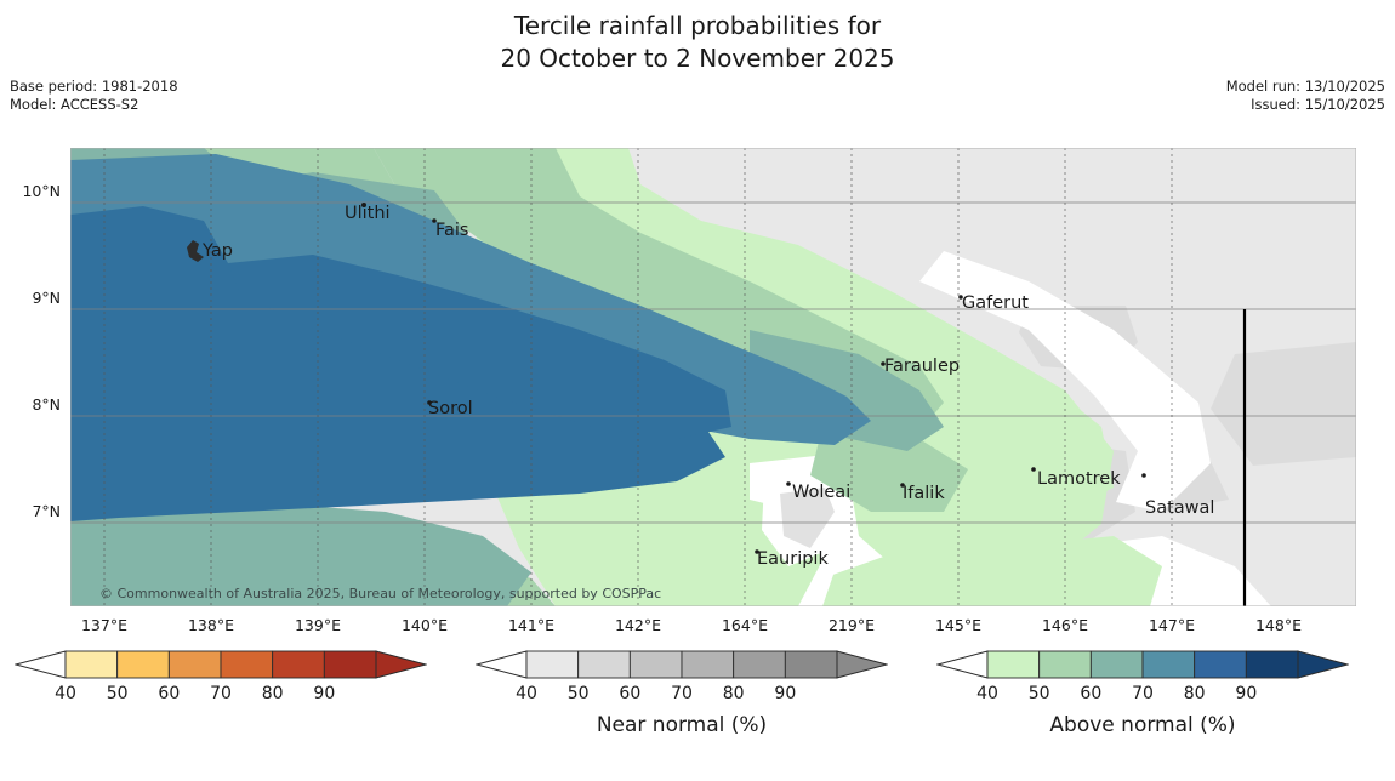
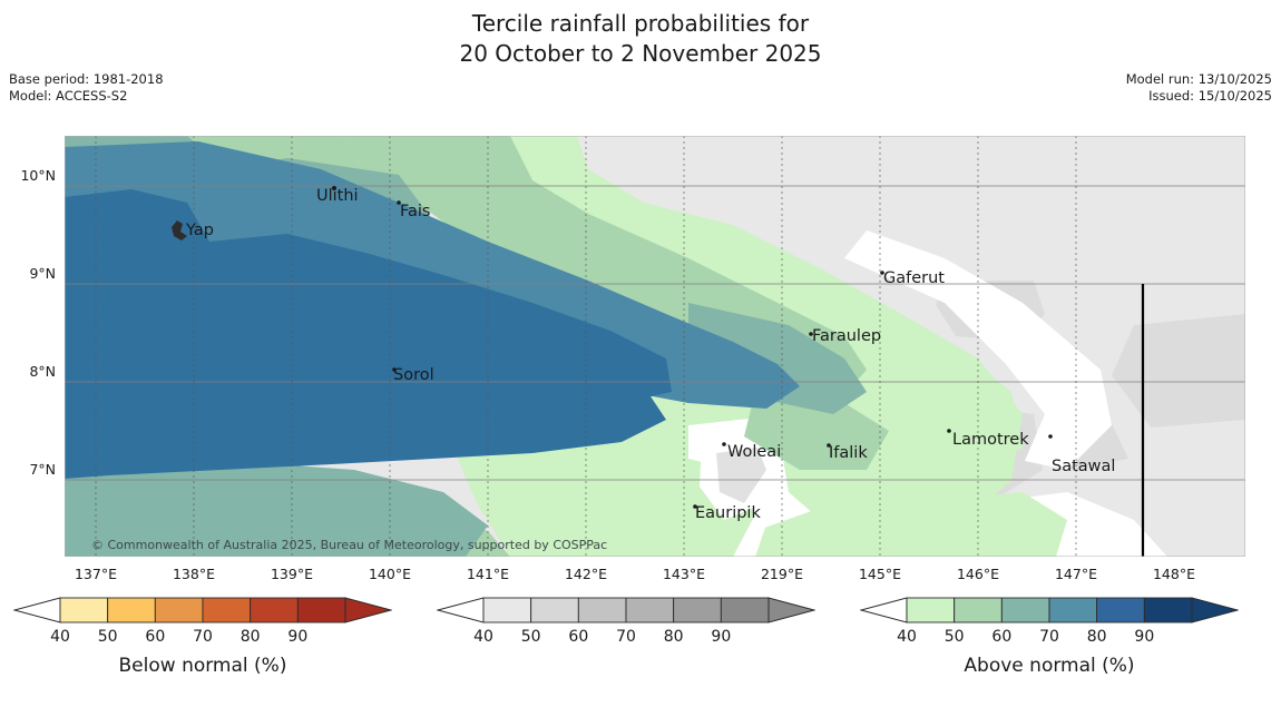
  Tercile rainfall probabilities for
  20 October to 2 November 2025
  Base period: 1981-2018
  Model: ACCESS-S2
  Model run: 13/10/2025
  Issued: 15/10/2025
  Yap
  Ulithi
  Fais
  Gaferut
  Faraulep
  Sorol
  Lamotrek
  Satawal
  Woleai
  Ifalik
  Eauripik
  © Commonwealth of Australia 2025, Bureau of Meteorology, supported by COSPPac
  10°N
  9°N
  8°N
  7°N
  137°E
  138°E
  139°E
  140°E
  141°E
  142°E
- 164°E
+ 143°E
  219°E
  145°E
  146°E
  147°E
  148°E
  40
  50
  60
  70
  80
  90
+ Below normal (%)
  40
  50
  60
  70
  80
  90
- Near normal (%)
  40
  50
  60
  70
  80
  90
  Above normal (%)
